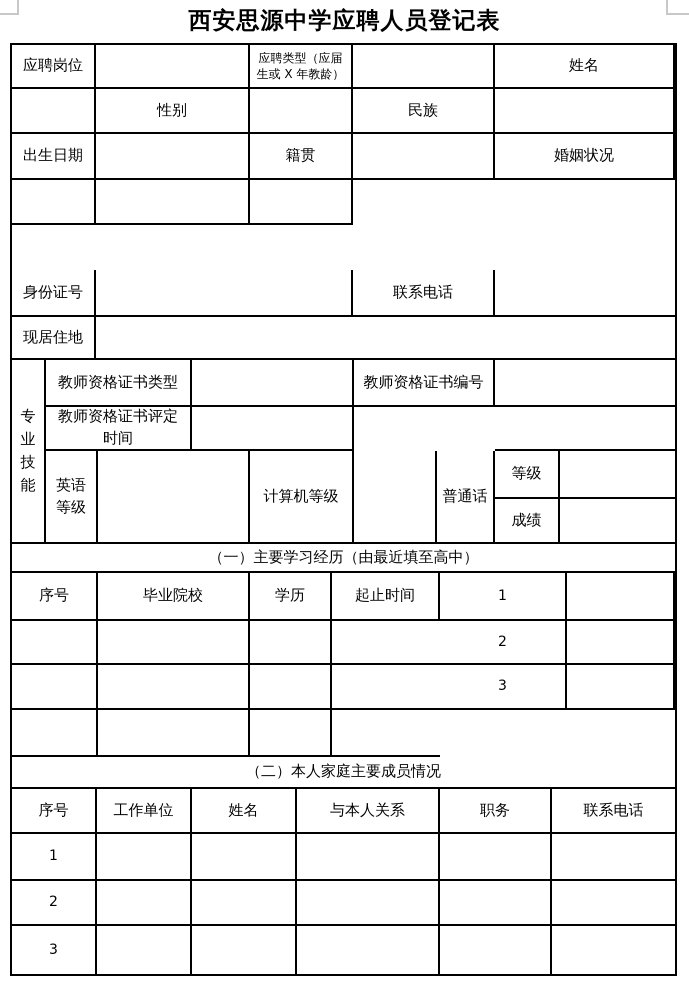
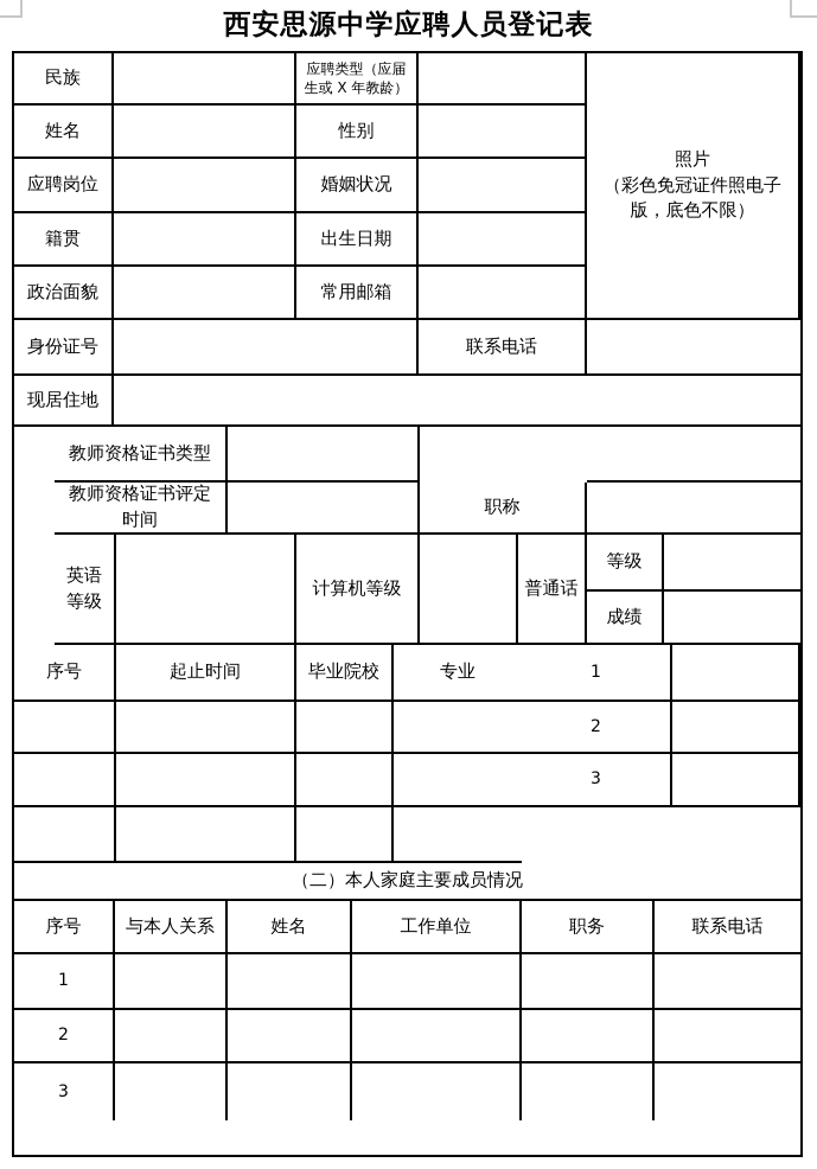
  西安思源中学应聘人员登记表
+ 照片
+ （彩色免冠证件照电子版，底色不限）
- 应聘岗位
+ 民族
  应聘类型（应届生或 X 年教龄）
  姓名
  性别
- 民族
+ 应聘岗位
- 出生日期
+ 婚姻状况
  籍贯
- 婚姻状况
+ 出生日期
+ 政治面貌
+ 常用邮箱
  身份证号
  联系电话
  现居住地
- 专业技能
  教师资格证书类型
- 教师资格证书编号
  教师资格证书评定时间
+ 职称
  英语等级
  计算机等级
  普通话
  等级
  成绩
- （一）主要学习经历（由最近填至高中）
  序号
- 毕业院校
+ 起止时间
- 学历
- 起止时间
+ 毕业院校
+ 专业
  1
  2
  3
  （二）本人家庭主要成员情况
  序号
- 工作单位
+ 与本人关系
  姓名
- 与本人关系
+ 工作单位
  职务
  联系电话
  1
  2
  3
